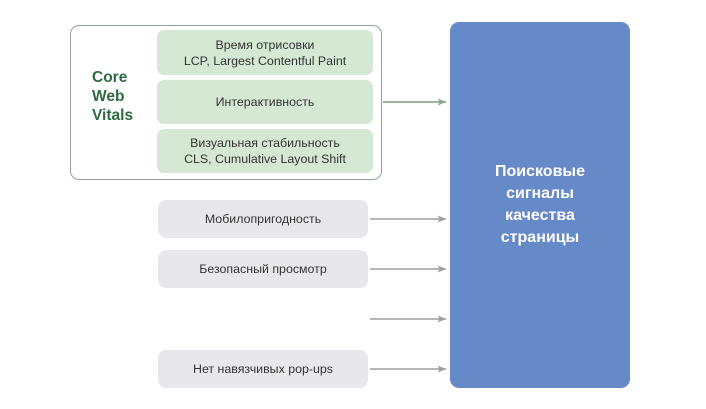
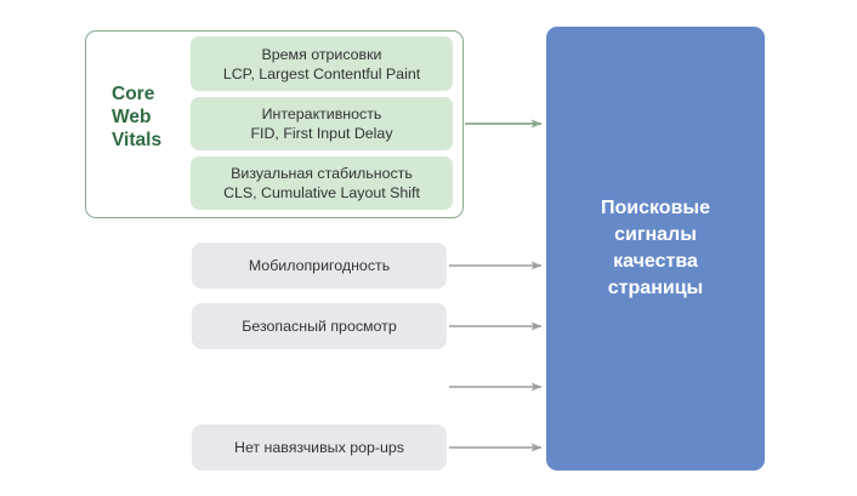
  Core
  Web
  Vitals
  Время отрисовки
  LCP, Largest Contentful Paint
  Интерактивность
+ FID, First Input Delay
  Визуальная стабильность
  CLS, Cumulative Layout Shift
  Мобилопригодность
  Безопасный просмотр
  Нет навязчивых pop-ups
  Поисковые
  сигналы
  качества
  страницы
